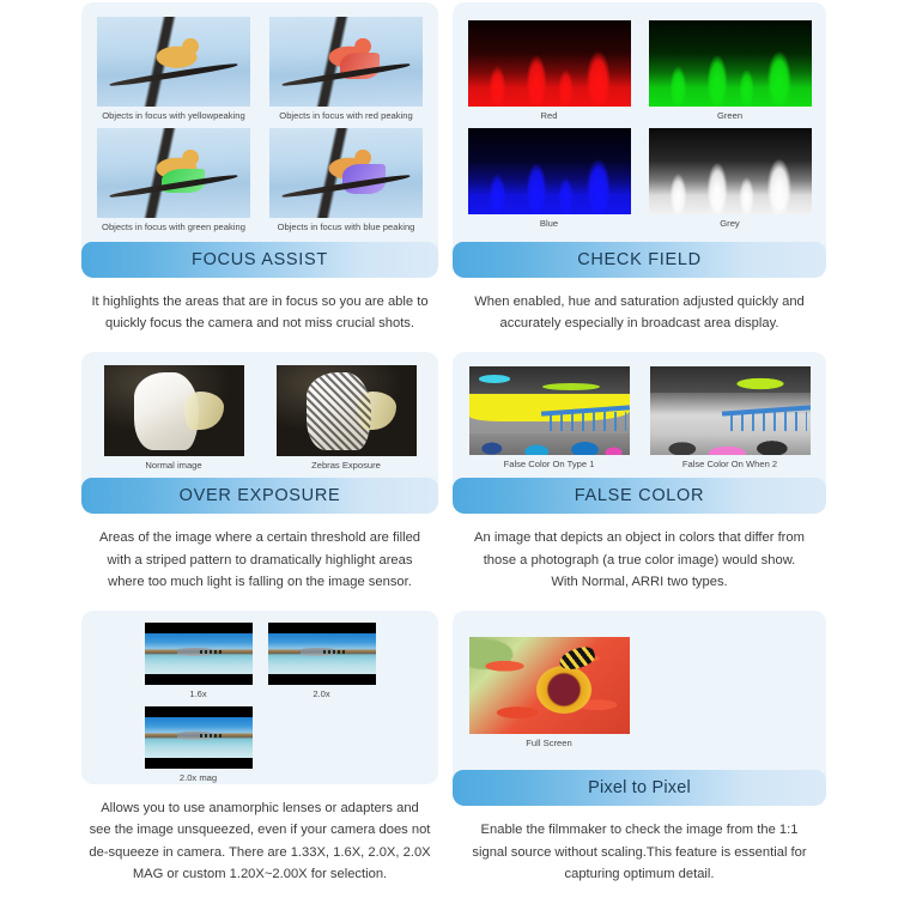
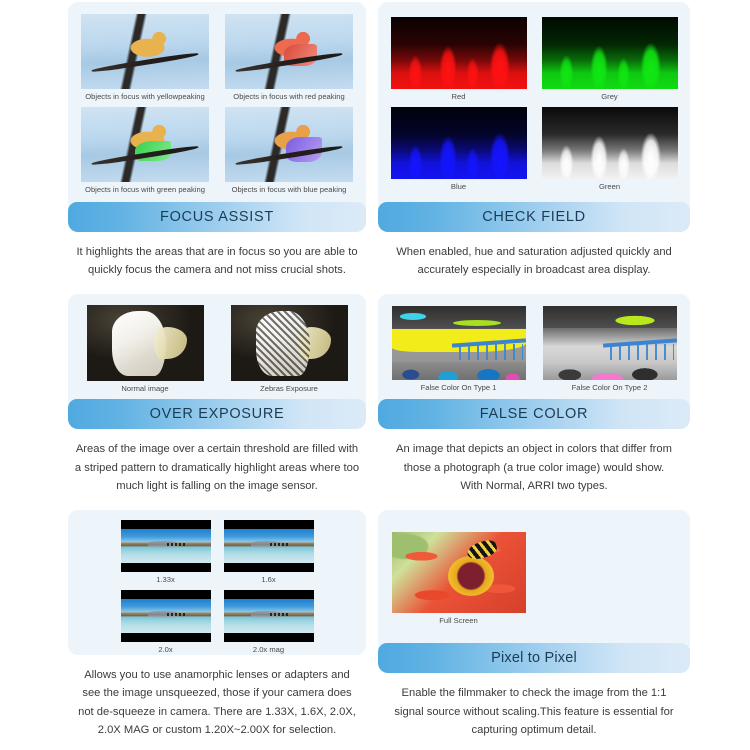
  Objects in focus with yellowpeaking
  Objects in focus with red peaking
  Objects in focus with green peaking
  Objects in focus with blue peaking
  FOCUS ASSIST
  It highlights the areas that are in focus so you are able to quickly focus the camera and not miss crucial shots.
  Red
- Green
+ Grey
  Blue
- Grey
+ Green
  CHECK FIELD
  When enabled, hue and saturation adjusted quickly and accurately especially in broadcast area display.
  Normal image
  Zebras Exposure
  OVER EXPOSURE
- Areas of the image where a certain threshold are filled with a striped pattern to dramatically highlight areas where too much light is falling on the image sensor.
+ Areas of the image over a certain threshold are filled with a striped pattern to dramatically highlight areas where too much light is falling on the image sensor.
  False Color On Type 1
- False Color On When 2
+ False Color On Type 2
  FALSE COLOR
  An image that depicts an object in colors that differ from those a photograph (a true color image) would show. With Normal, ARRI two types.
+ 1.33x
  1.6x
  2.0x
  2.0x mag
- Allows you to use anamorphic lenses or adapters and see the image unsqueezed, even if your camera does not de-squeeze in camera. There are 1.33X, 1.6X, 2.0X, 2.0X MAG or custom 1.20X~2.00X for selection.
+ Allows you to use anamorphic lenses or adapters and see the image unsqueezed, those if your camera does not de-squeeze in camera. There are 1.33X, 1.6X, 2.0X, 2.0X MAG or custom 1.20X~2.00X for selection.
  Full Screen
  Pixel to Pixel
  Enable the filmmaker to check the image from the 1:1 signal source without scaling.This feature is essential for capturing optimum detail.
